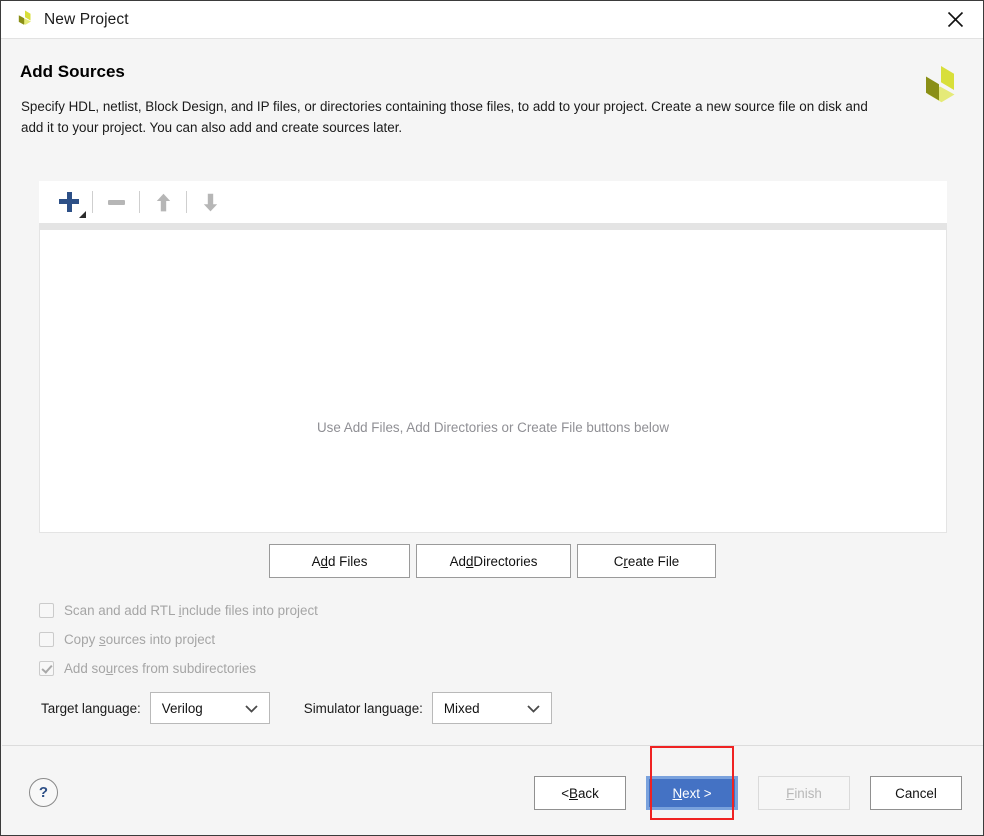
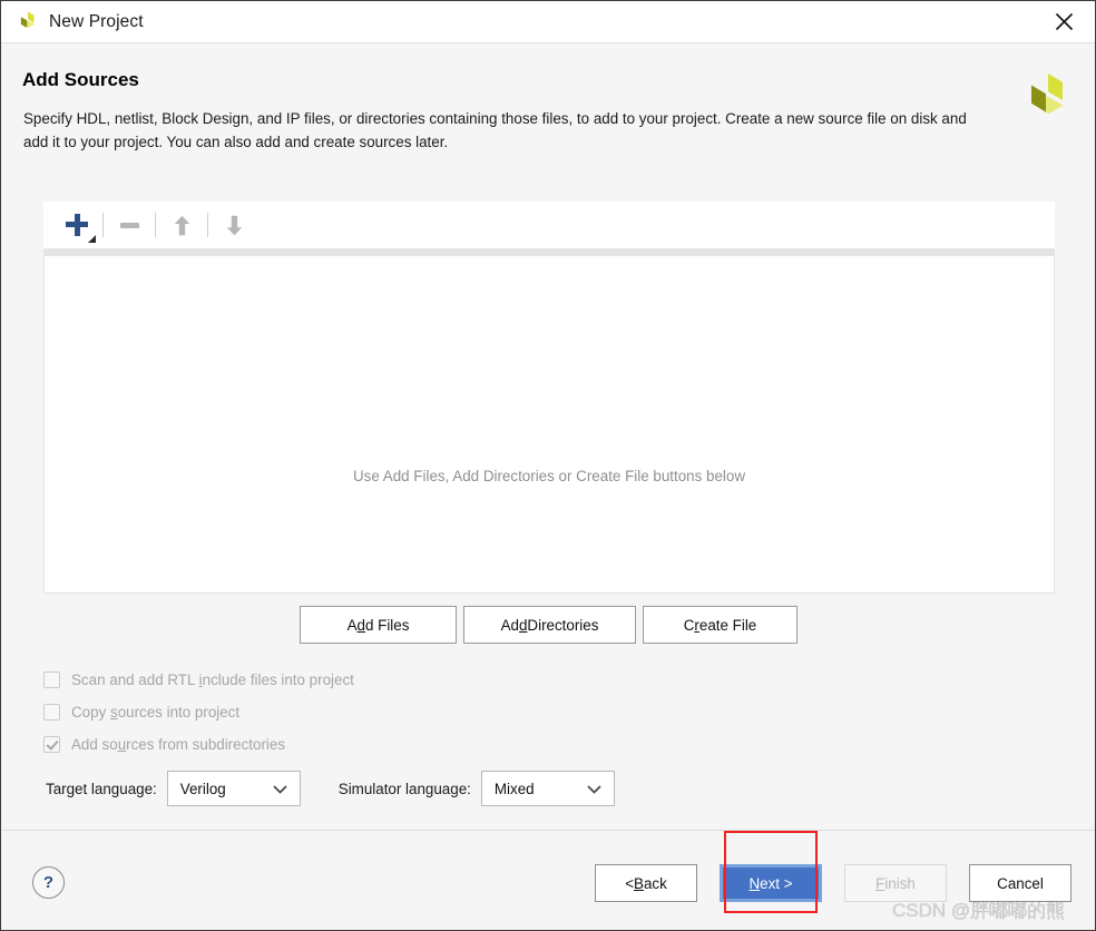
  New Project
  Add Sources
  Specify HDL, netlist, Block Design, and IP files, or directories containing those files, to add to your project. Create a new source file on disk and add it to your project. You can also add and create sources later.
  Use Add Files, Add Directories or Create File buttons below
  A
  d
  d Files
  Ad
  d
  Directories
  C
  r
  eate File
  Scan and add RTL include files into project
  Copy sources into project
  Add sources from subdirectories
  Target language:
  Verilog
  Simulator language:
  Mixed
  ?
  <
  B
  ack
  N
  ext >
  F
  inish
  Cancel
+ CSDN @胖嘟嘟的熊
